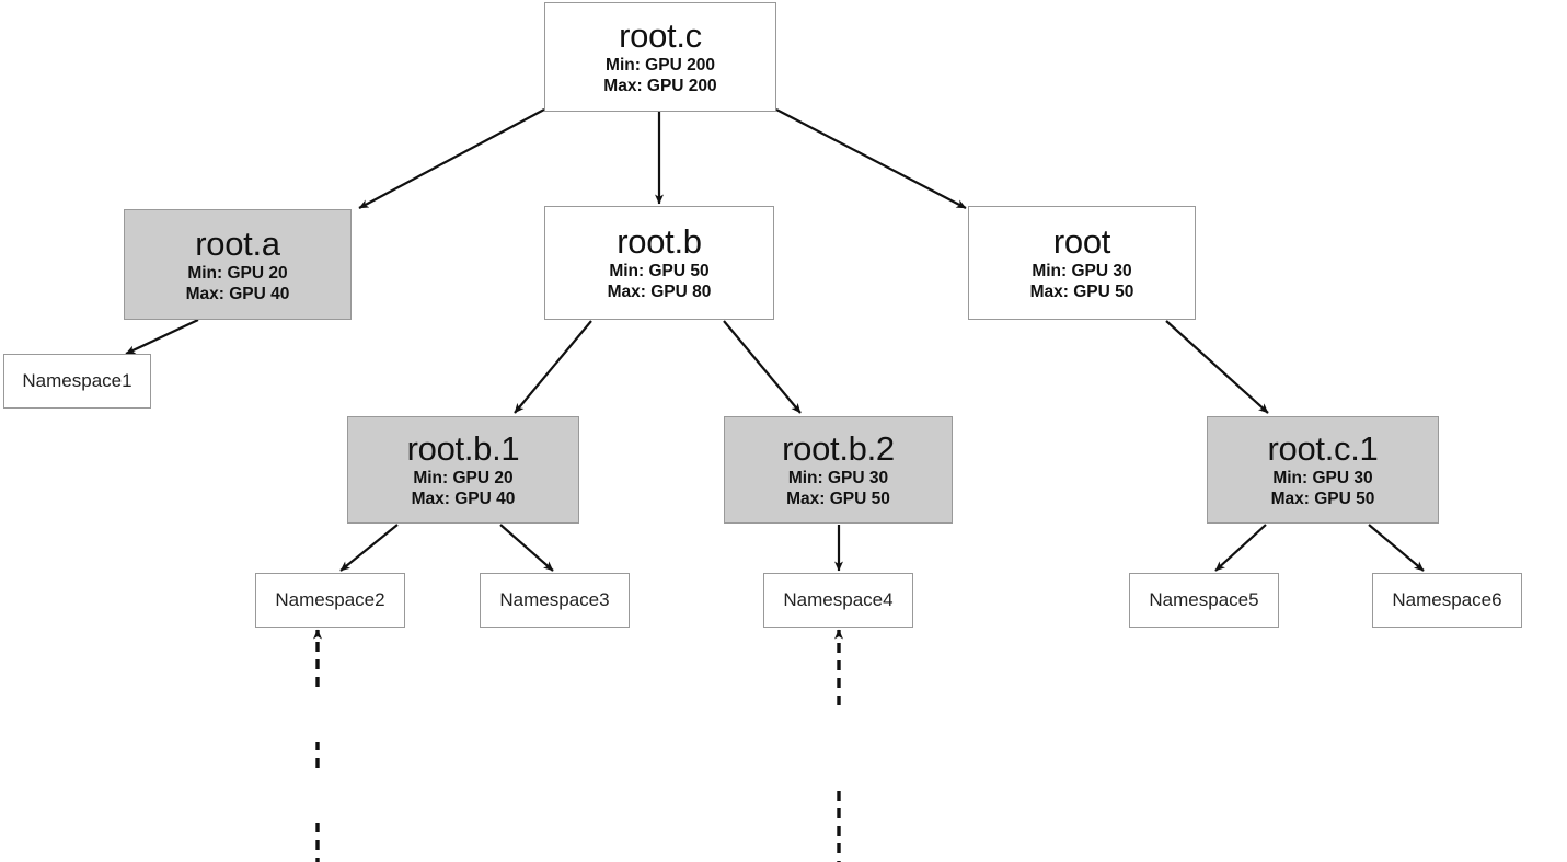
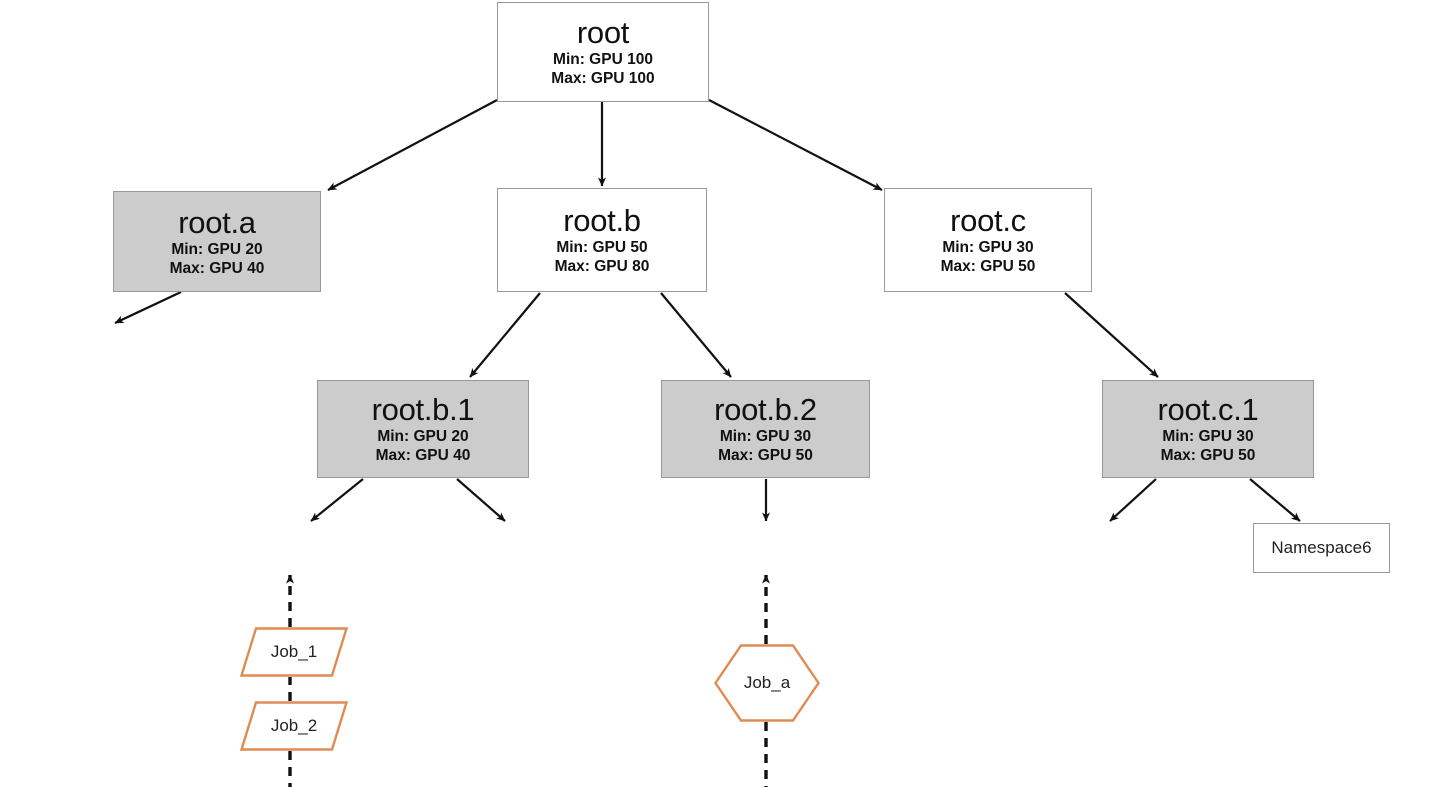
- root.c
+ root
- Min: GPU 200
+ Min: GPU 100
- Max: GPU 200
+ Max: GPU 100
  root.a
  Min: GPU 20
  Max: GPU 40
  root.b
  Min: GPU 50
  Max: GPU 80
- root
+ root.c
  Min: GPU 30
  Max: GPU 50
  root.b.1
  Min: GPU 20
  Max: GPU 40
  root.b.2
  Min: GPU 30
  Max: GPU 50
  root.c.1
  Min: GPU 30
  Max: GPU 50
- Namespace1
- Namespace2
- Namespace3
- Namespace4
- Namespace5
  Namespace6
+ Job_1
+ Job_2
+ Job_a
